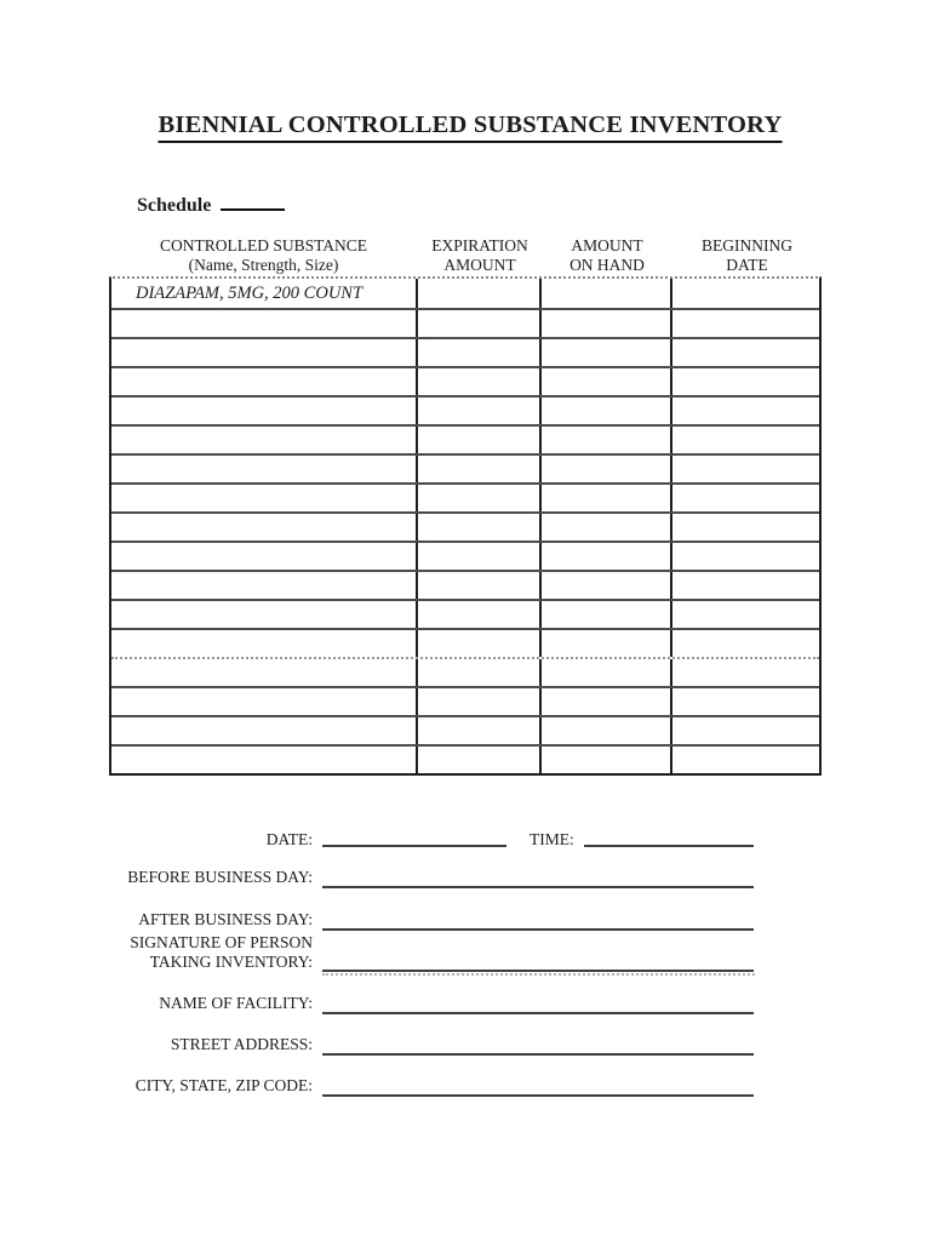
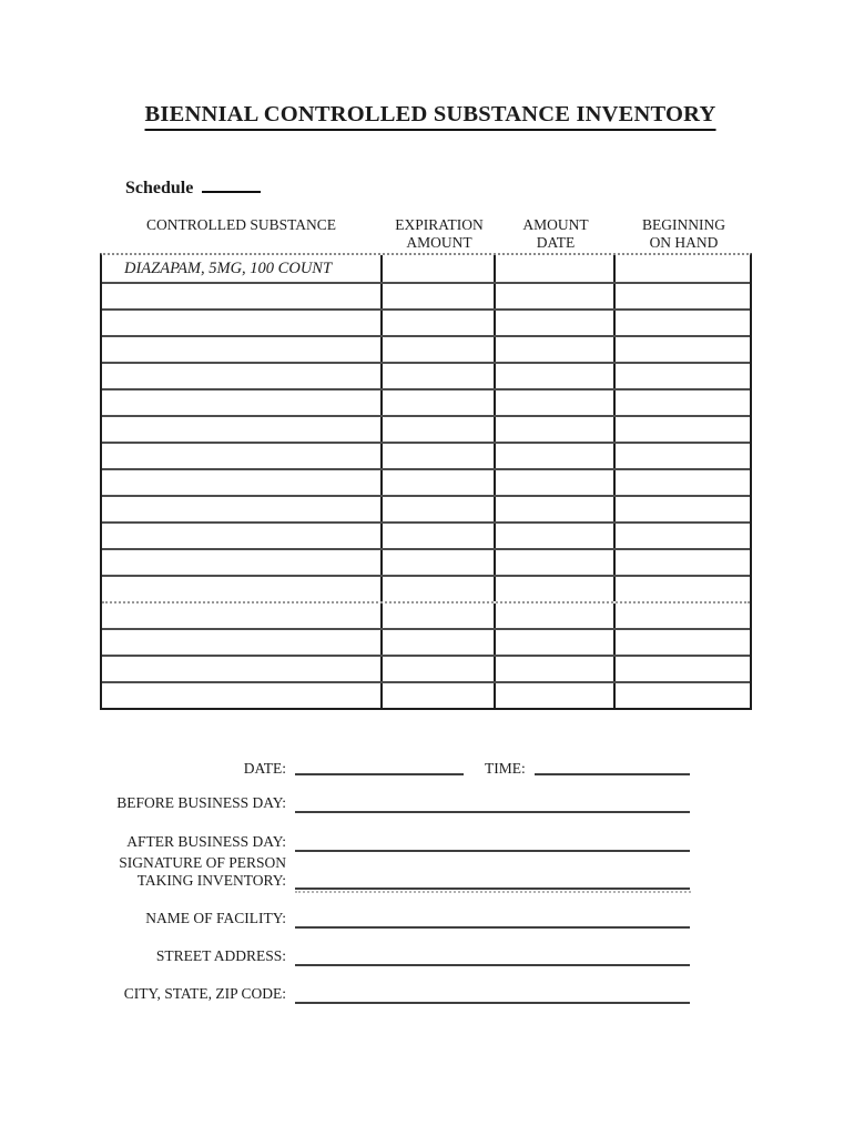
  BIENNIAL CONTROLLED SUBSTANCE INVENTORY
  Schedule
  CONTROLLED SUBSTANCE
- (Name, Strength, Size)
  EXPIRATION
  AMOUNT
  AMOUNT
- ON HAND
+ DATE
  BEGINNING
- DATE
+ ON HAND
- DIAZAPAM, 5MG, 200 COUNT
+ DIAZAPAM, 5MG, 100 COUNT
  DATE:
  TIME:
  BEFORE BUSINESS DAY:
  AFTER BUSINESS DAY:
  SIGNATURE OF PERSON
  TAKING INVENTORY:
  NAME OF FACILITY:
  STREET ADDRESS:
  CITY, STATE, ZIP CODE:
